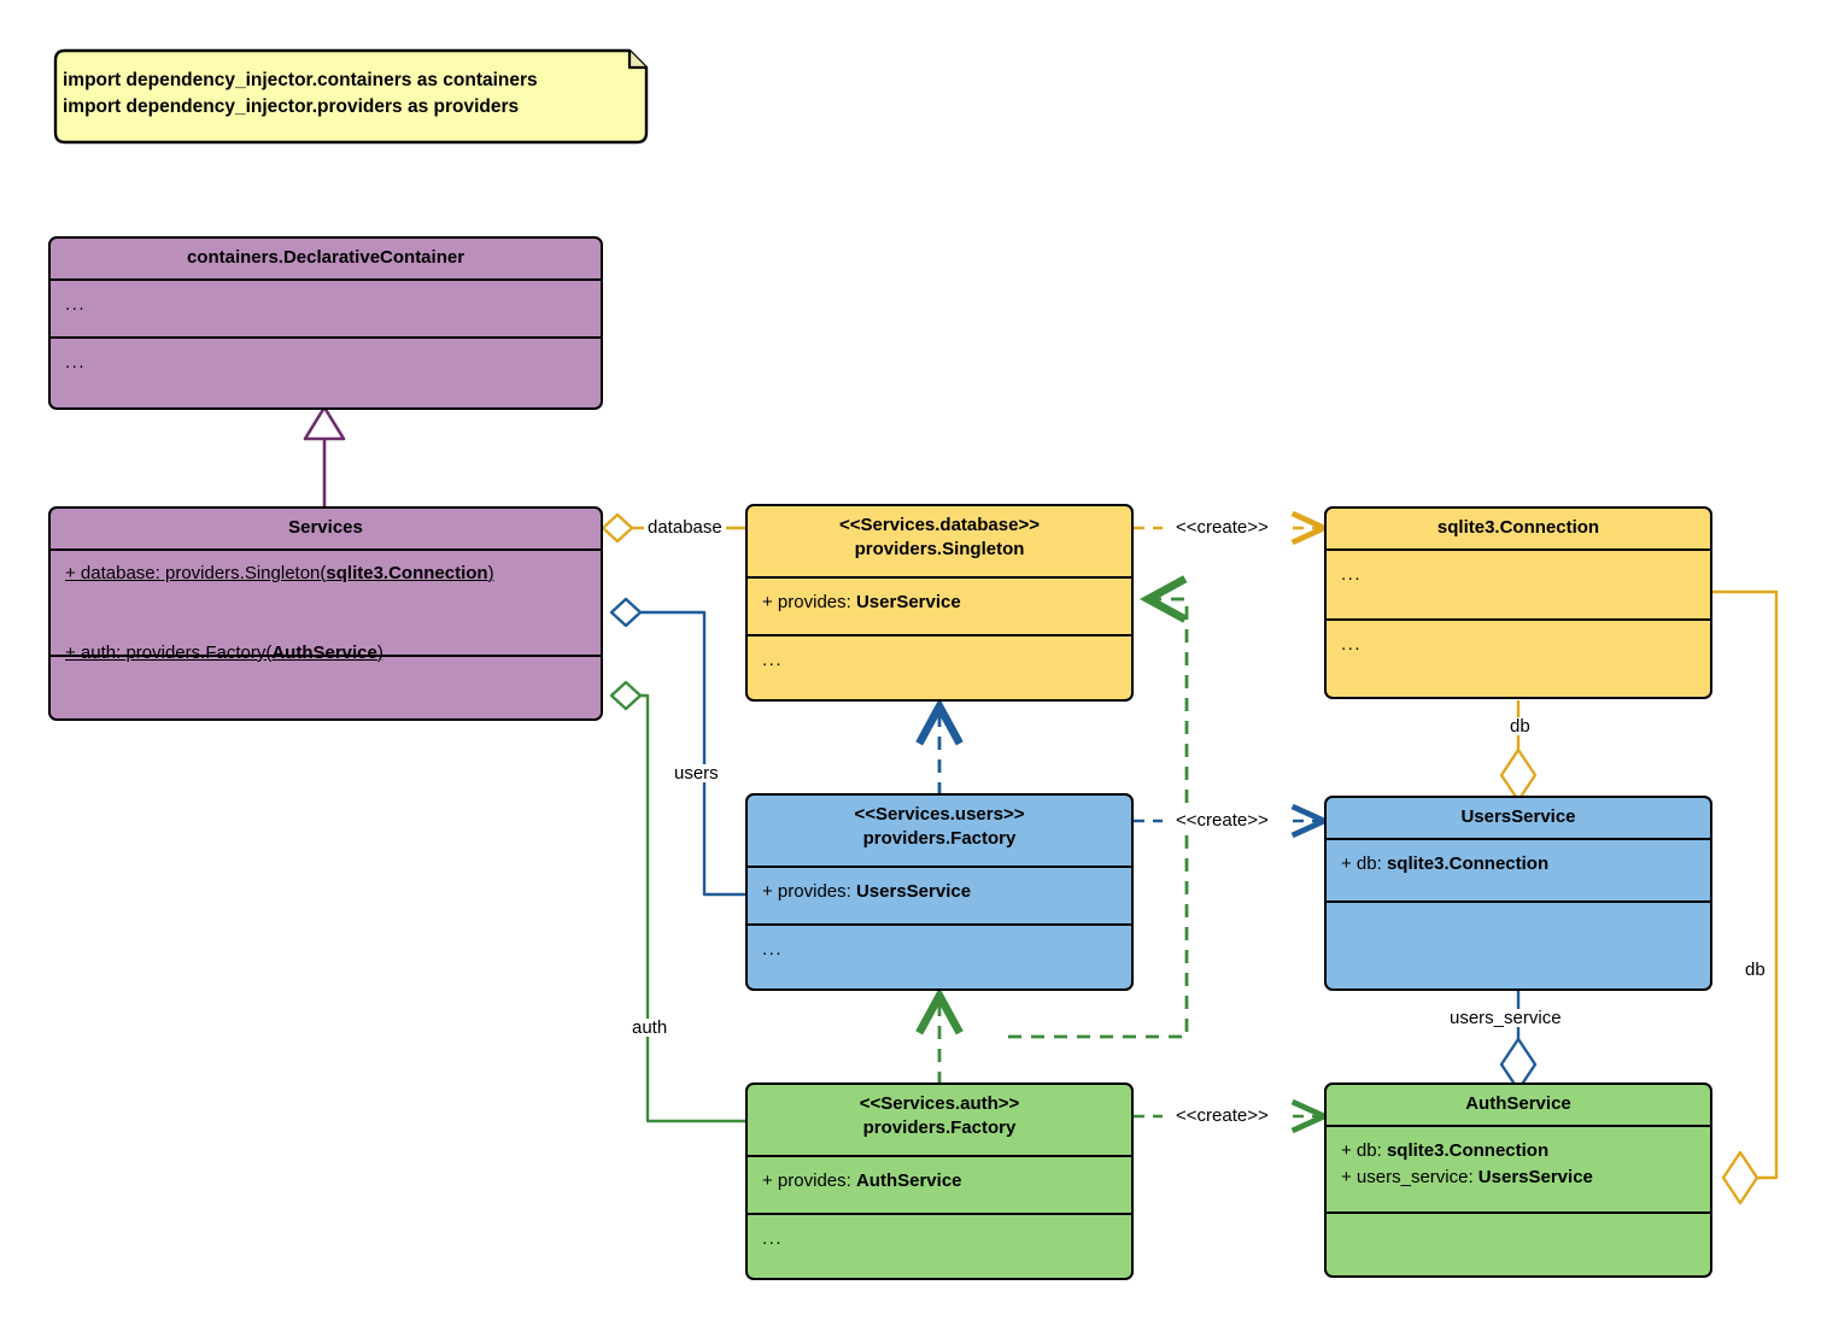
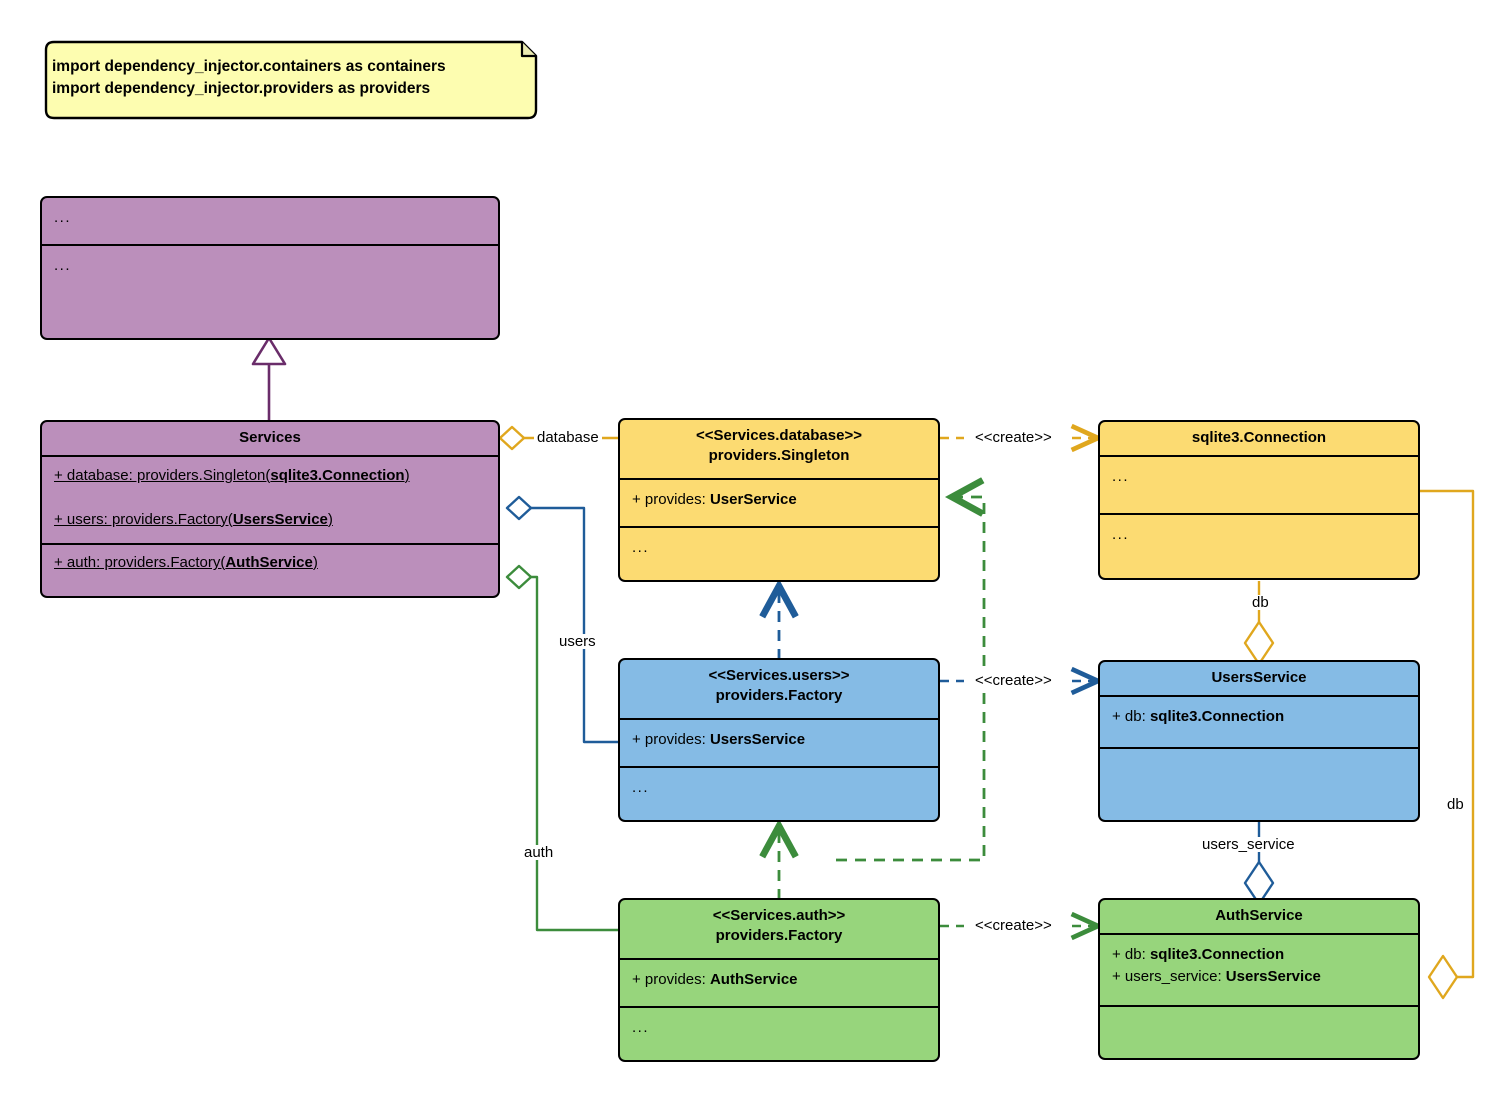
  import dependency_injector.containers as containers
  import dependency_injector.providers as providers
- containers.DeclarativeContainer
  ...
  ...
  Services
  + database: providers.Singleton(sqlite3.Connection)
+ + users: providers.Factory(UsersService)
  + auth: providers.Factory(AuthService)
  <<Services.database>>
  providers.Singleton
  + provides: UserService
  ...
  sqlite3.Connection
  ...
  ...
  <<Services.users>>
  providers.Factory
  + provides: UsersService
  ...
  UsersService
  + db: sqlite3.Connection
  <<Services.auth>>
  providers.Factory
  + provides: AuthService
  ...
  AuthService
  + db: sqlite3.Connection
  + users_service: UsersService
  database
  users
  auth
  <<create>>
  <<create>>
  <<create>>
  db
  users_service
  db
